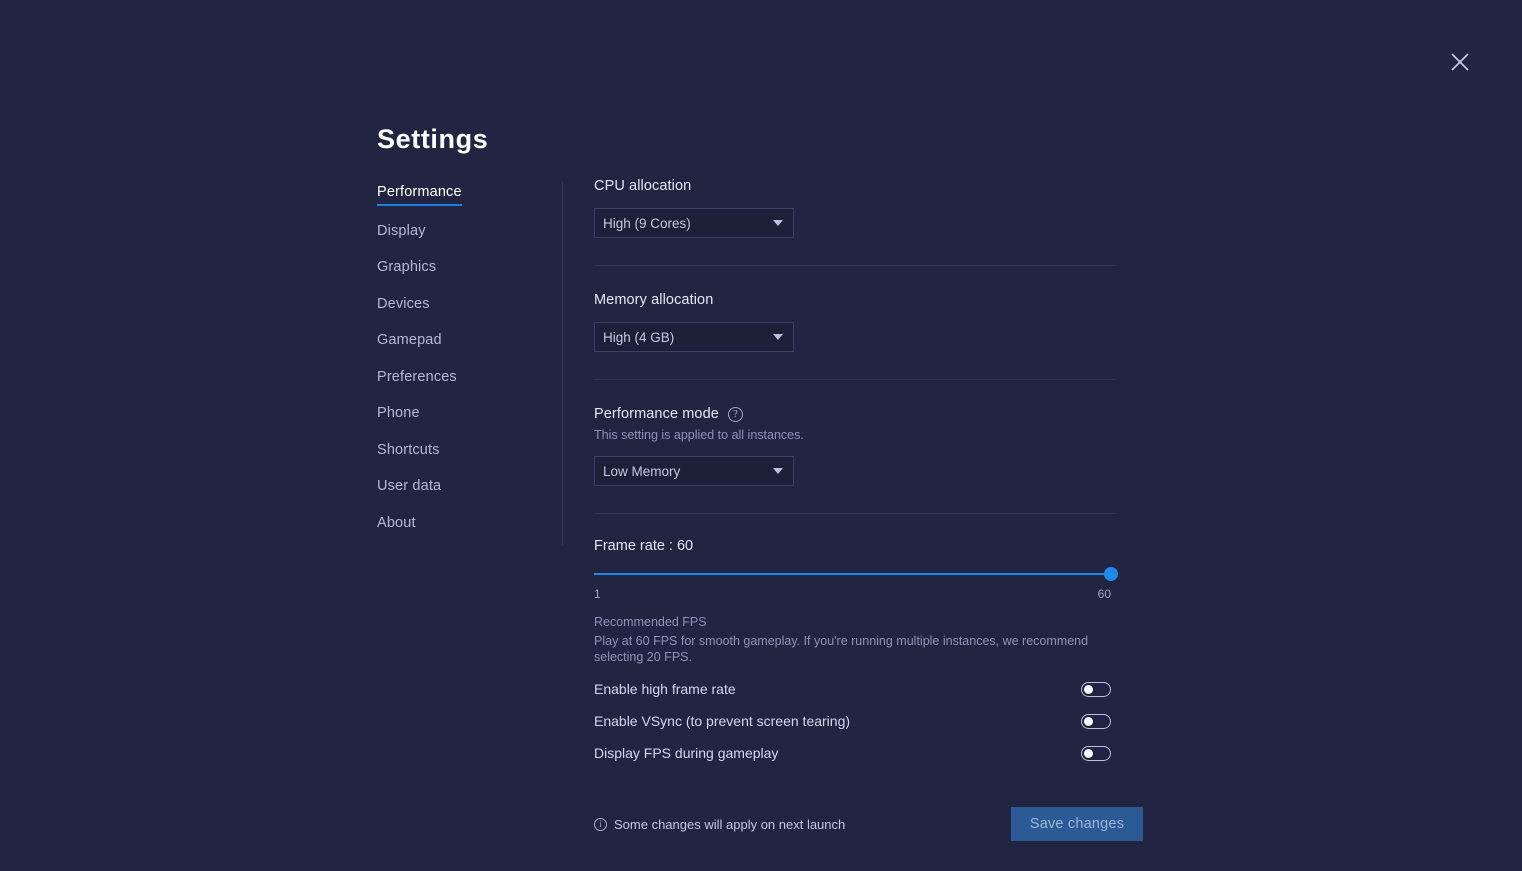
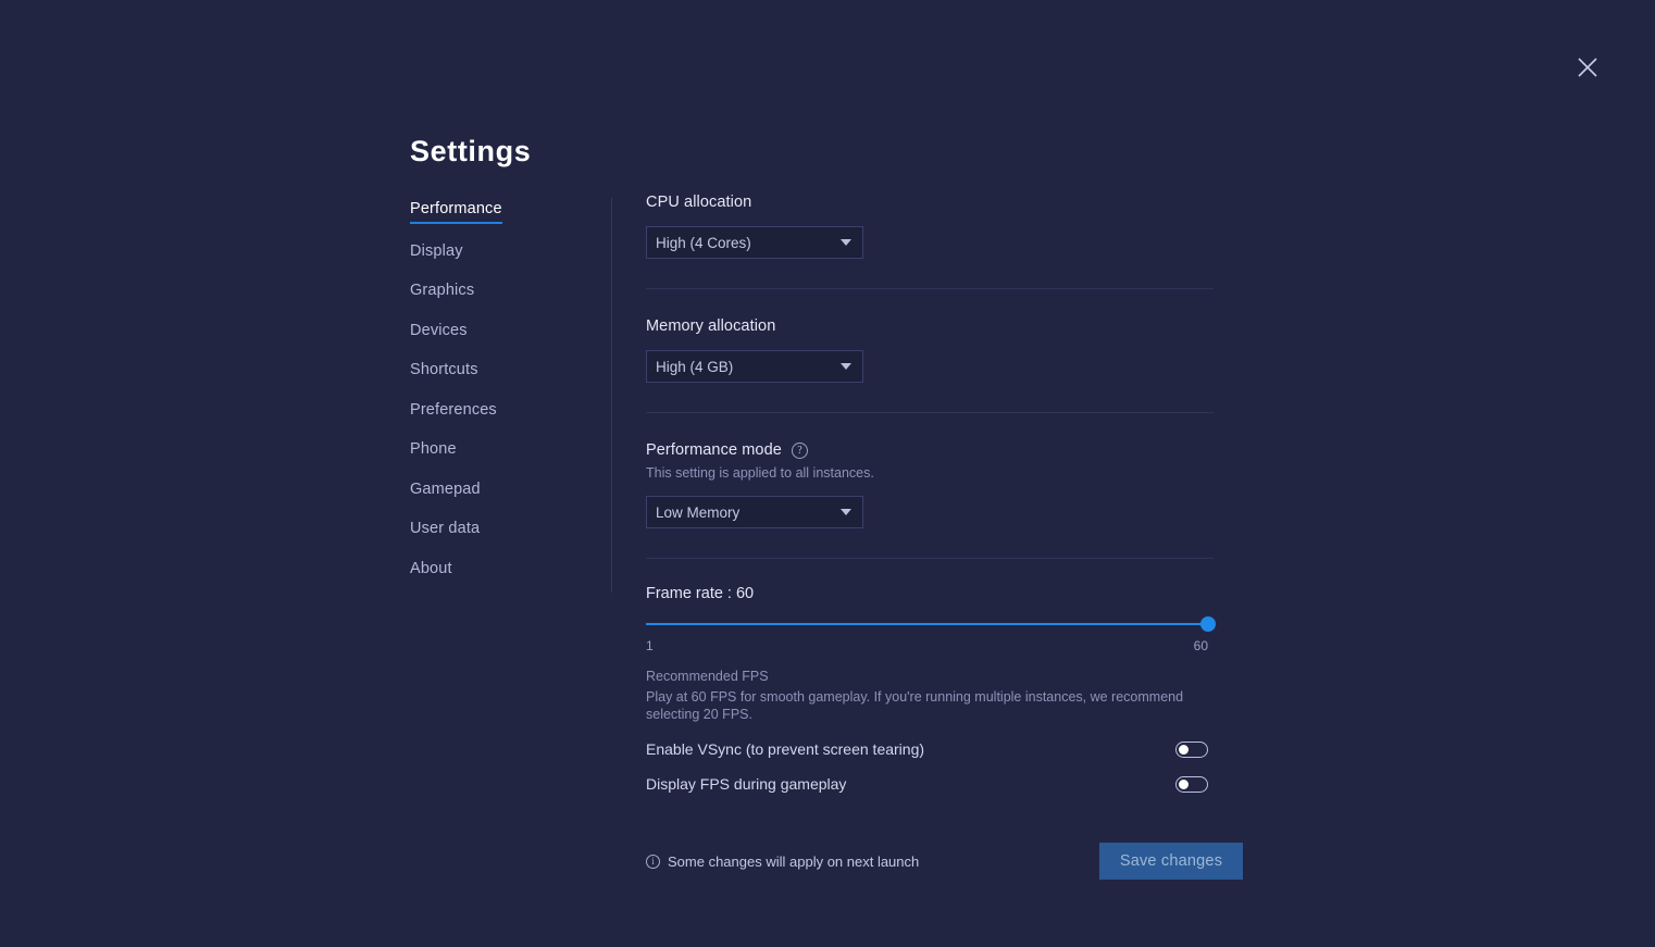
  Settings
  Performance
  Display
  Graphics
  Devices
- Gamepad
+ Shortcuts
  Preferences
  Phone
- Shortcuts
+ Gamepad
  User data
  About
  CPU allocation
- High (9 Cores)
+ High (4 Cores)
  Memory allocation
  High (4 GB)
  Performance mode
  ?
  This setting is applied to all instances.
  Low Memory
  Frame rate : 60
  1
  60
  Recommended FPS
  Play at 60 FPS for smooth gameplay. If you're running multiple instances, we recommend selecting 20 FPS.
- Enable high frame rate
  Enable VSync (to prevent screen tearing)
  Display FPS during gameplay
  i
  Some changes will apply on next launch
  Save changes
